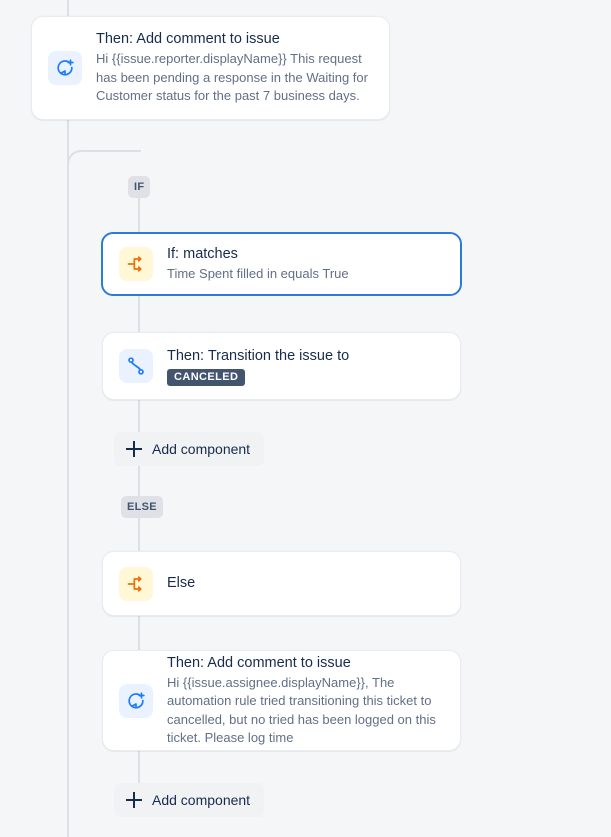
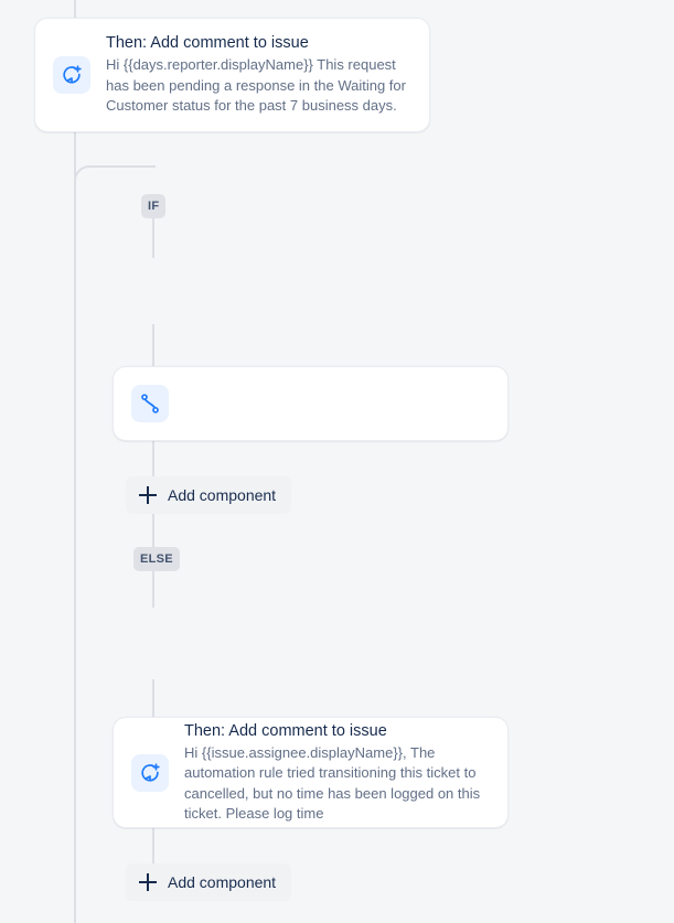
  Then: Add comment to issue
- Hi {{issue.reporter.displayName}} This request has been pending a response in the Waiting for Customer status for the past 7 business days.
+ Hi {{days.reporter.displayName}} This request has been pending a response in the Waiting for Customer status for the past 7 business days.
  IF
- If: matches
- Time Spent filled in equals True
- Then: Transition the issue to
- CANCELED
  Add component
  ELSE
- Else
  Then: Add comment to issue
- Hi {{issue.assignee.displayName}}, The automation rule tried transitioning this ticket to cancelled, but no tried has been logged on this ticket. Please log time
+ Hi {{issue.assignee.displayName}}, The automation rule tried transitioning this ticket to cancelled, but no time has been logged on this ticket. Please log time
  Add component
